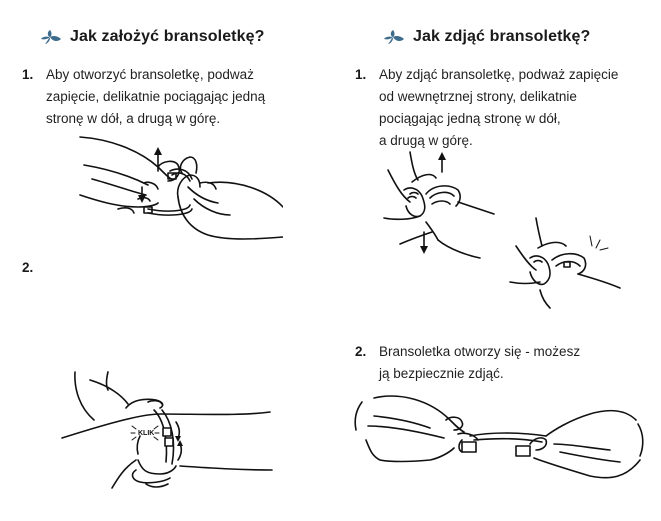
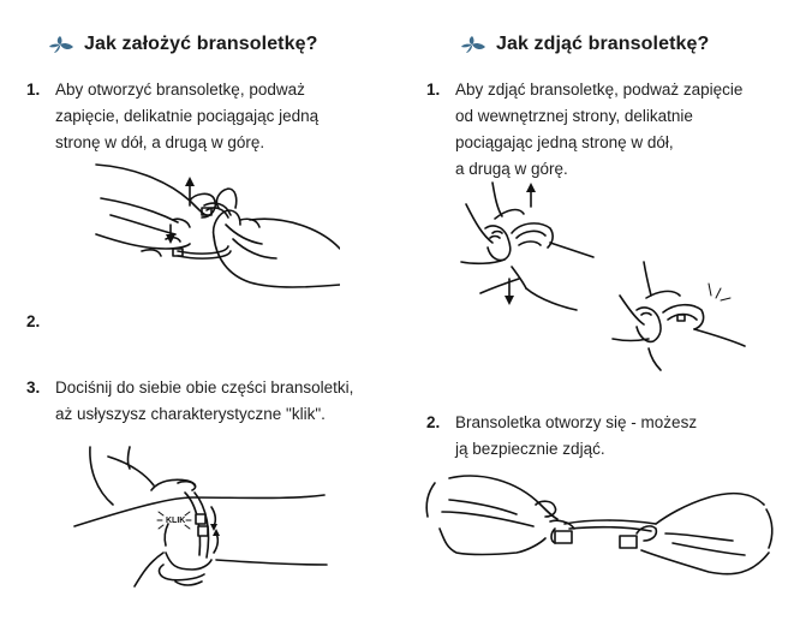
  Jak założyć bransoletkę?
  1.
  Aby otworzyć bransoletkę, podważ
  zapięcie, delikatnie pociągając jedną
  stronę w dół, a drugą w górę.
  2.
+ 3.
+ Dociśnij do siebie obie części bransoletki,
+ aż usłyszysz charakterystyczne "klik".
  Jak zdjąć bransoletkę?
  1.
  Aby zdjąć bransoletkę, podważ zapięcie
  od wewnętrznej strony, delikatnie
  pociągając jedną stronę w dół,
  a drugą w górę.
  2.
  Bransoletka otworzy się - możesz
  ją bezpiecznie zdjąć.
